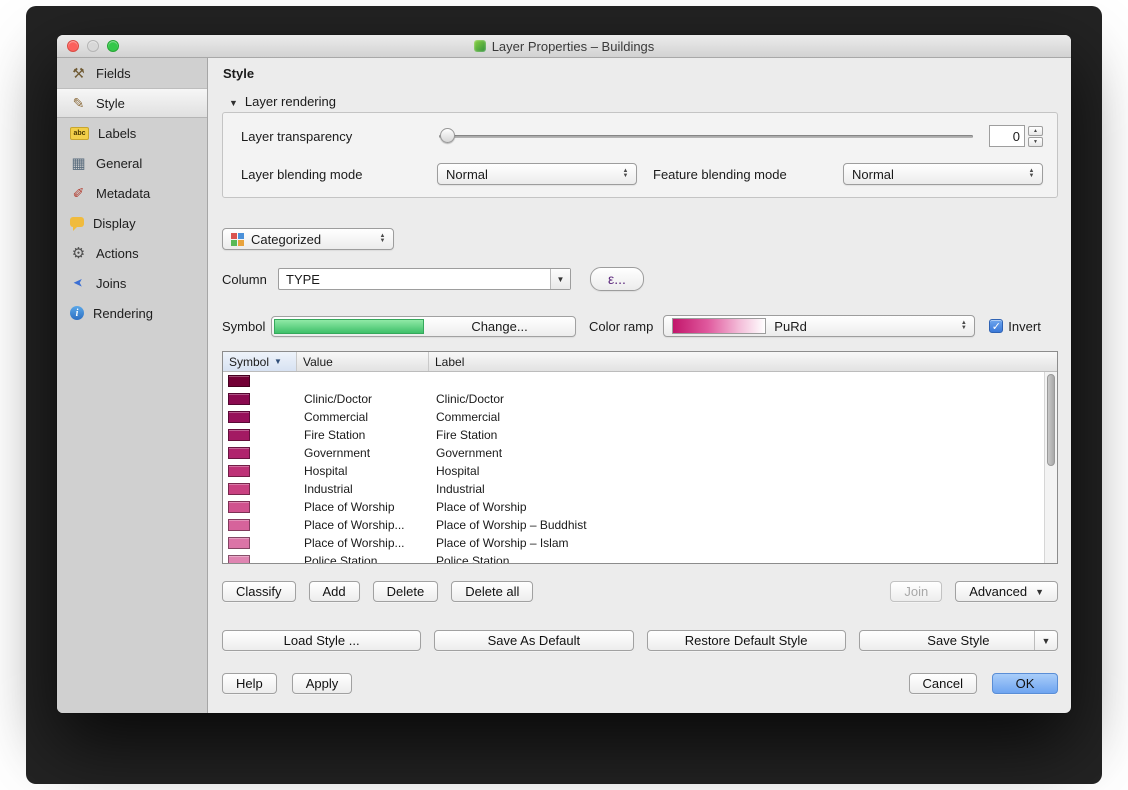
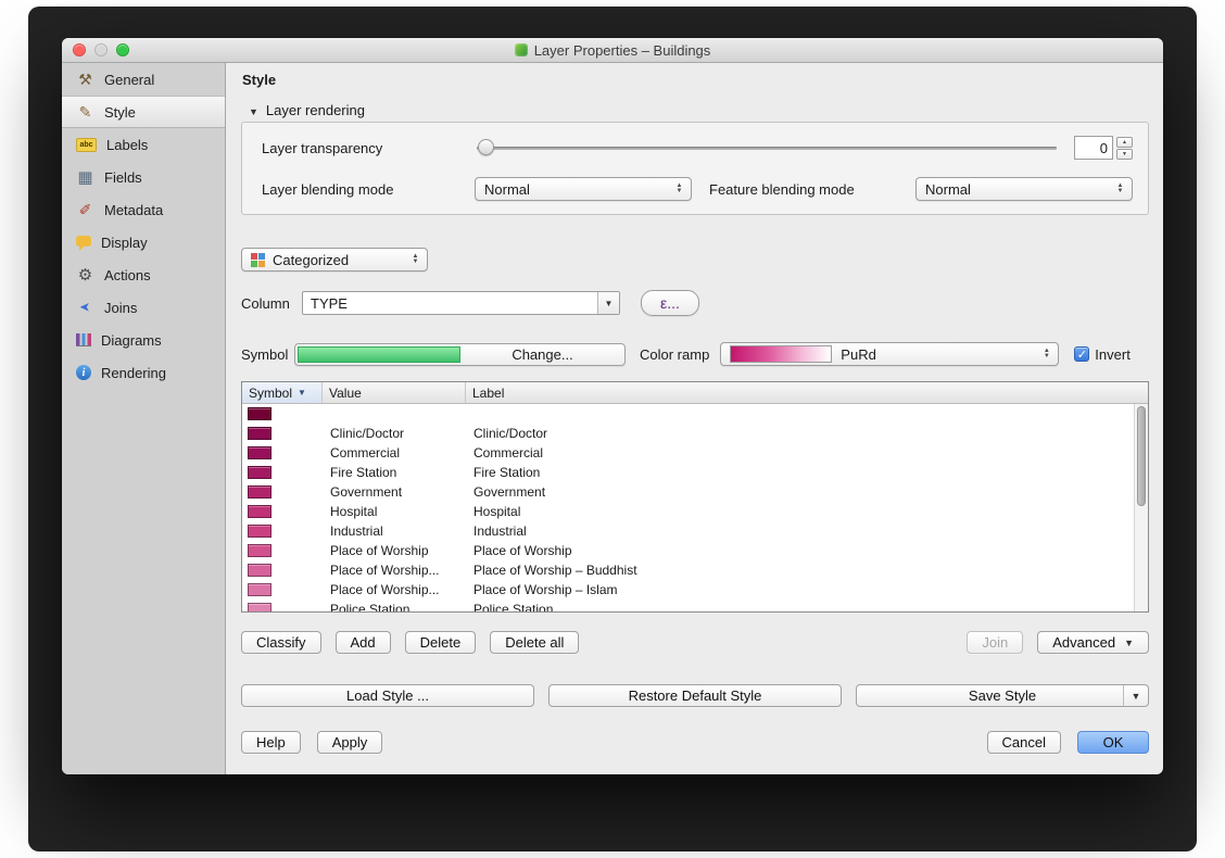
  Layer Properties – Buildings
- Fields
+ General
  Style
  Labels
- General
+ Fields
  Metadata
  Display
  Actions
  Joins
+ Diagrams
  Rendering
  Style
  Layer rendering
  Layer transparency
  0
  Layer blending mode
  Normal
  Feature blending mode
  Normal
  Categorized
  Column
  TYPE
  ▼
  ε...
  Symbol
  Change...
  Color ramp
  PuRd
  Invert
  Symbol
  ▼
  Value
  Label
  Clinic/Doctor
  Clinic/Doctor
  Commercial
  Commercial
  Fire Station
  Fire Station
  Government
  Government
  Hospital
  Hospital
  Industrial
  Industrial
  Place of Worship
  Place of Worship
  Place of Worship...
  Place of Worship – Buddhist
  Place of Worship...
  Place of Worship – Islam
  Police Station
  Police Station
  Classify
  Add
  Delete
  Delete all
  Join
  Advanced
  ▼
  Load Style ...
- Save As Default
  Restore Default Style
  Save Style
  ▼
  Help
  Apply
  Cancel
  OK
